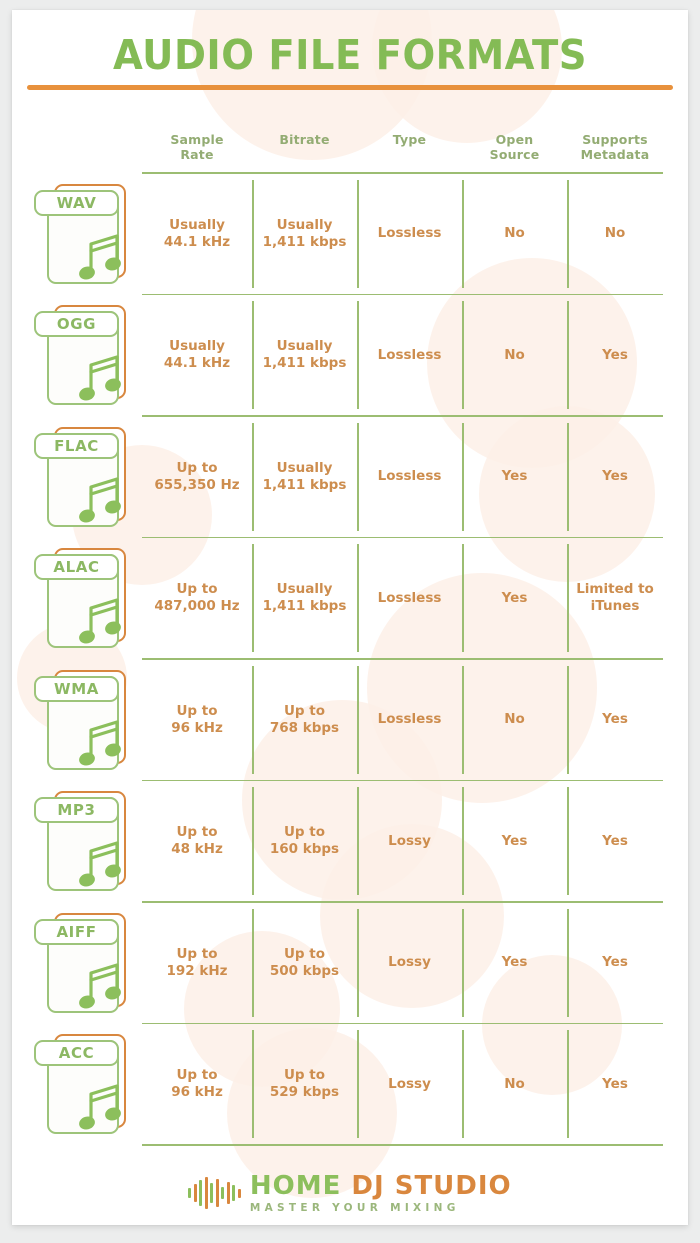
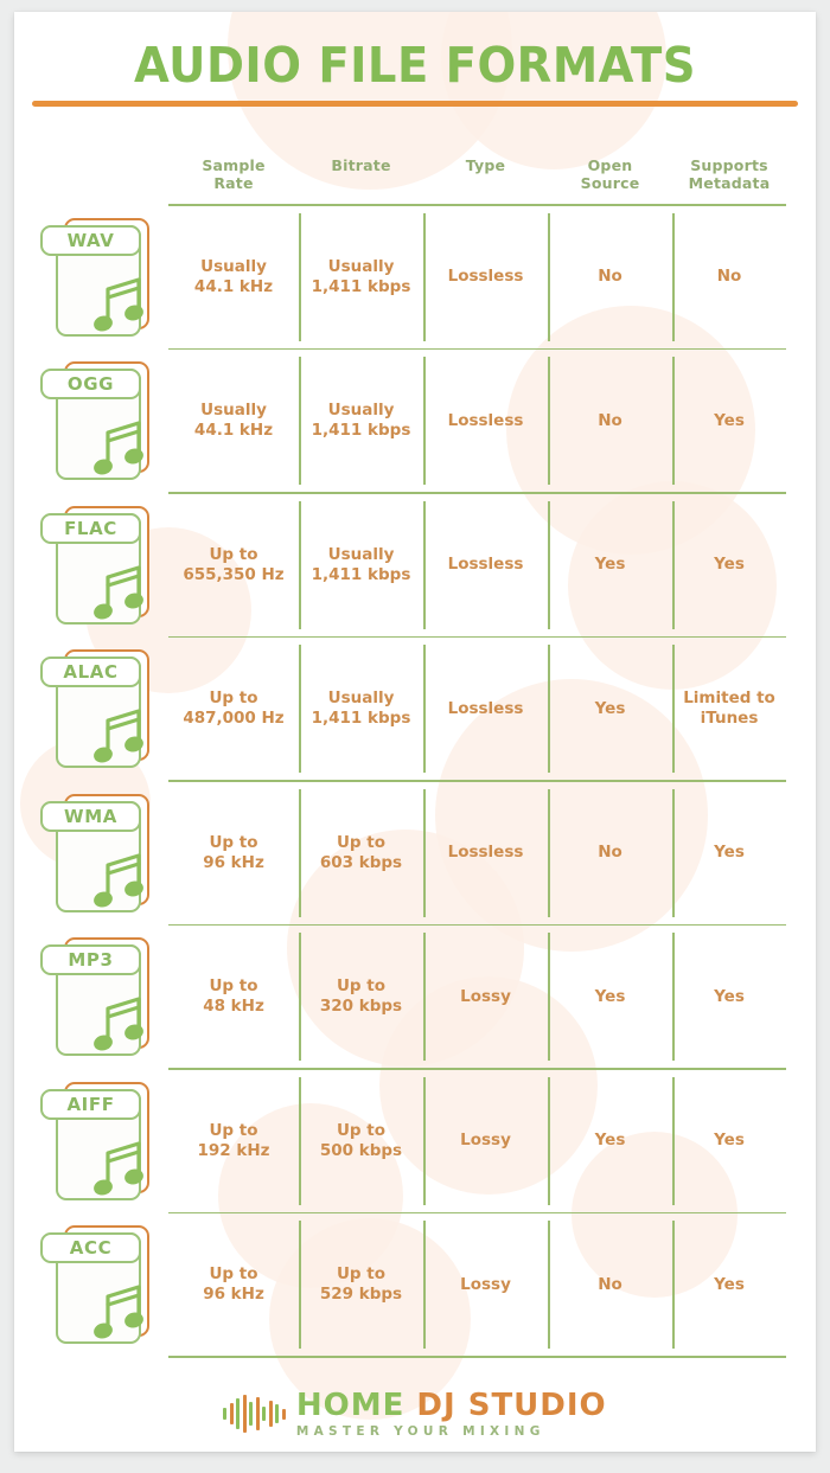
  AUDIO FILE FORMATS
  Sample
  Rate
  Bitrate
  Type
  Open
  Source
  Supports
  Metadata
  WAV
  Usually
  44.1 kHz
  Usually
  1,411 kbps
  Lossless
  No
  No
  OGG
  Usually
  44.1 kHz
  Usually
  1,411 kbps
  Lossless
  No
  Yes
  FLAC
  Up to
  655,350 Hz
  Usually
  1,411 kbps
  Lossless
  Yes
  Yes
  ALAC
  Up to
  487,000 Hz
  Usually
  1,411 kbps
  Lossless
  Yes
  Limited to
  iTunes
  WMA
  Up to
  96 kHz
  Up to
- 768 kbps
+ 603 kbps
  Lossless
  No
  Yes
  MP3
  Up to
  48 kHz
  Up to
- 160 kbps
+ 320 kbps
  Lossy
  Yes
  Yes
  AIFF
  Up to
  192 kHz
  Up to
  500 kbps
  Lossy
  Yes
  Yes
  ACC
  Up to
  96 kHz
  Up to
  529 kbps
  Lossy
  No
  Yes
  HOME DJ STUDIO
  MASTER YOUR MIXING
